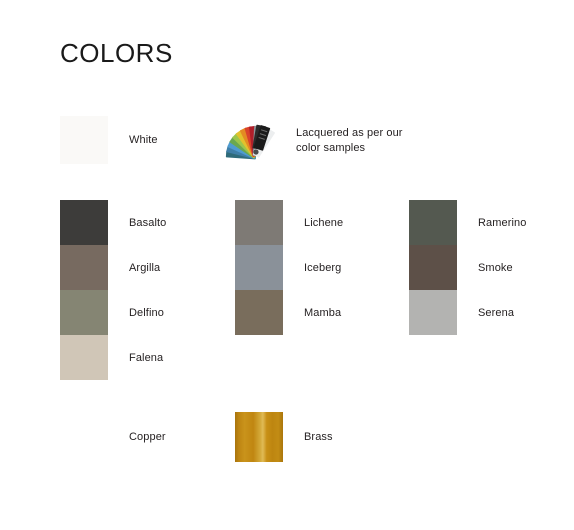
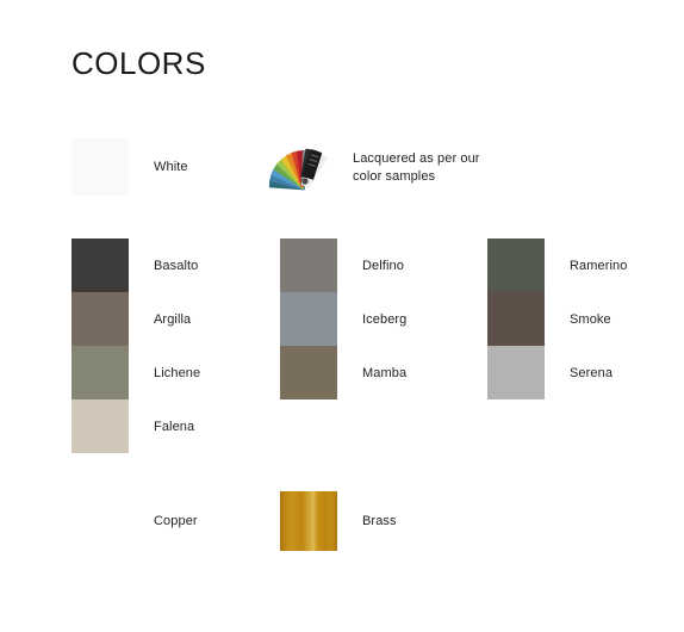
  COLORS
  White
  Lacquered as per our
  color samples
  Basalto
  Argilla
- Delfino
+ Lichene
  Falena
- Lichene
+ Delfino
  Iceberg
  Mamba
  Ramerino
  Smoke
  Serena
  Copper
  Brass
